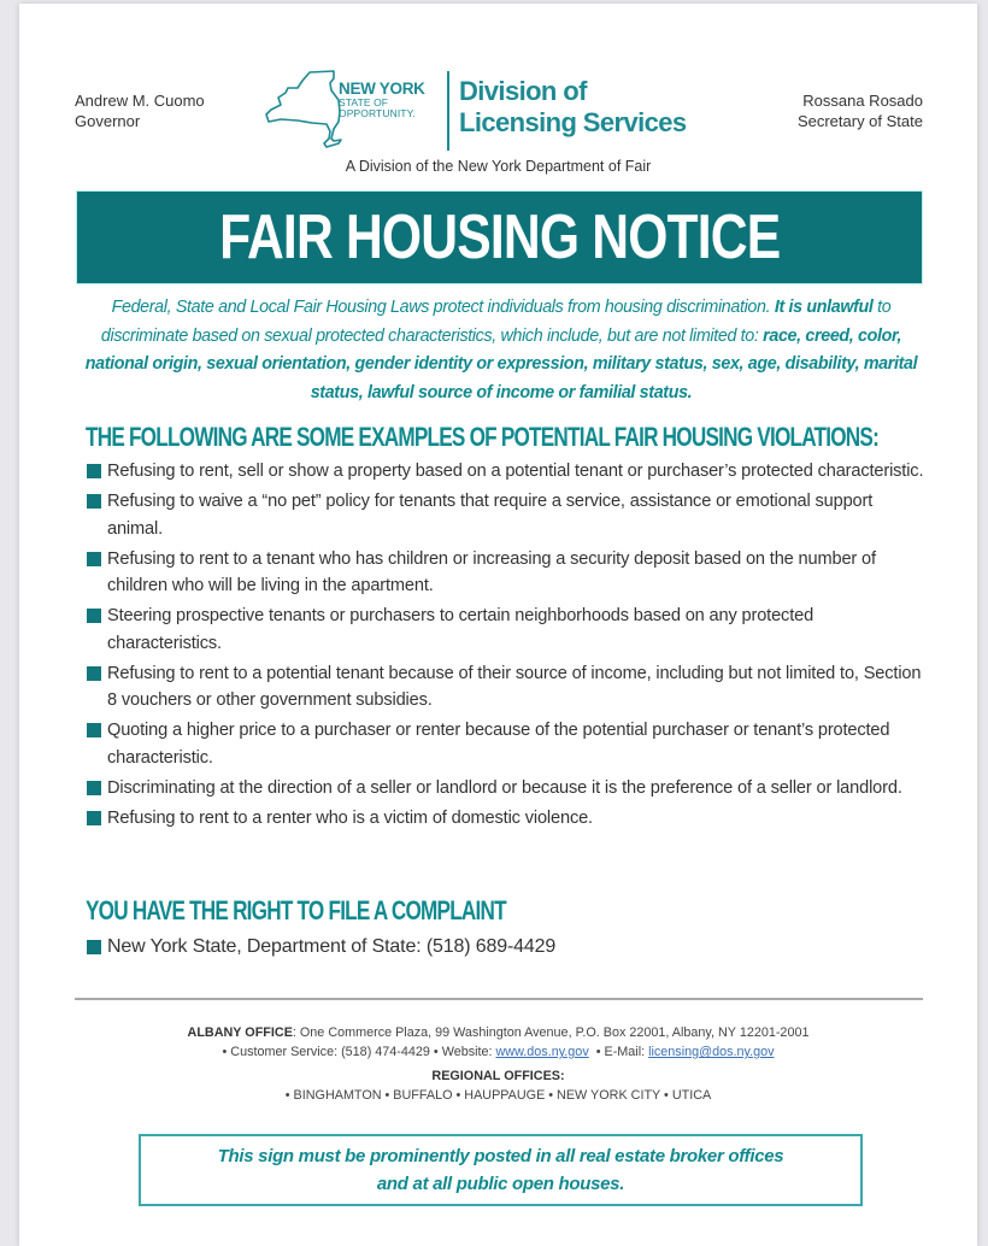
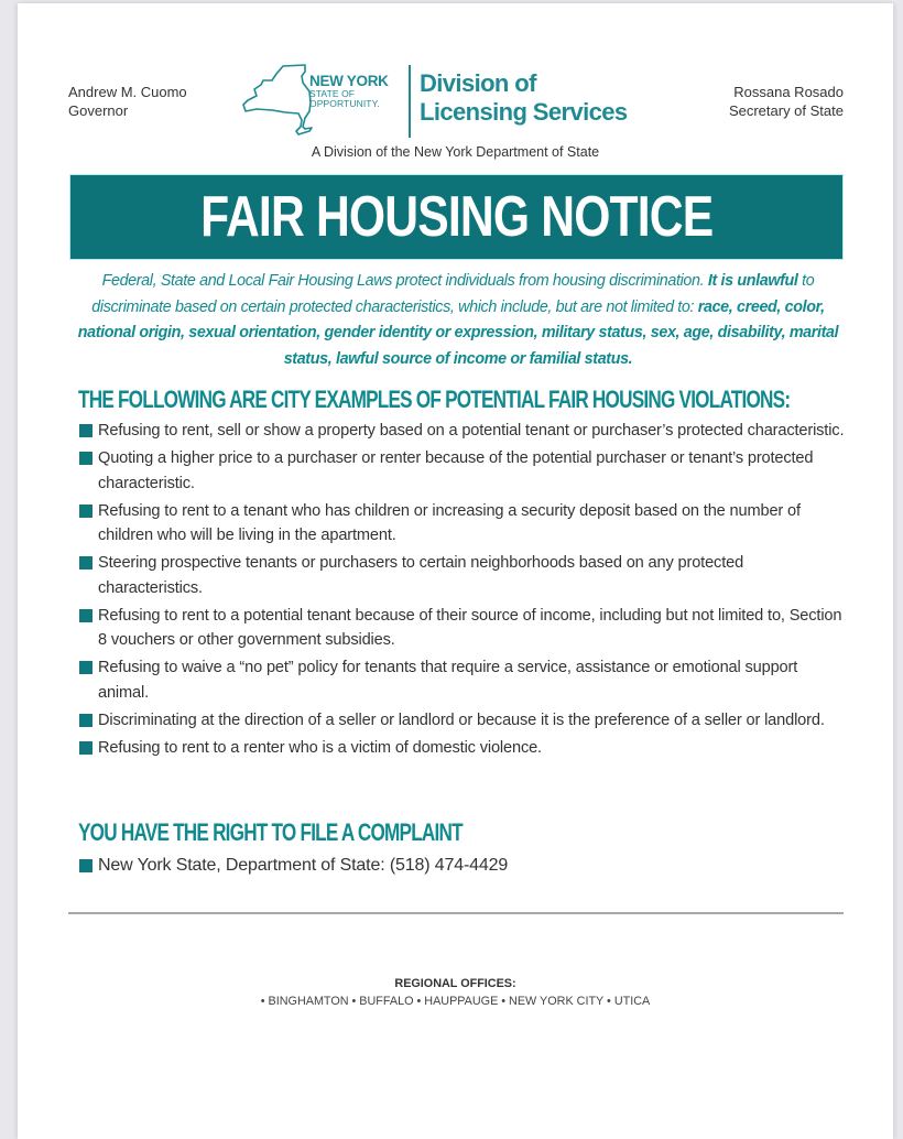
  Andrew M. Cuomo
  Governor
  NEW YORK
  STATE OF
  OPPORTUNITY.
  Division of
  Licensing Services
  Rossana Rosado
  Secretary of State
- A Division of the New York Department of Fair
+ A Division of the New York Department of State
  FAIR HOUSING NOTICE
- Federal, State and Local Fair Housing Laws protect individuals from housing discrimination. It is unlawful to discriminate based on sexual protected characteristics, which include, but are not limited to: race, creed, color, national origin, sexual orientation, gender identity or expression, military status, sex, age, disability, marital status, lawful source of income or familial status.
+ Federal, State and Local Fair Housing Laws protect individuals from housing discrimination. It is unlawful to discriminate based on certain protected characteristics, which include, but are not limited to: race, creed, color, national origin, sexual orientation, gender identity or expression, military status, sex, age, disability, marital status, lawful source of income or familial status.
- THE FOLLOWING ARE SOME EXAMPLES OF POTENTIAL FAIR HOUSING VIOLATIONS:
+ THE FOLLOWING ARE CITY EXAMPLES OF POTENTIAL FAIR HOUSING VIOLATIONS:
  Refusing to rent, sell or show a property based on a potential tenant or purchaser’s protected characteristic.
- Refusing to waive a “no pet” policy for tenants that require a service, assistance or emotional support animal.
+ Quoting a higher price to a purchaser or renter because of the potential purchaser or tenant’s protected characteristic.
  Refusing to rent to a tenant who has children or increasing a security deposit based on the number of children who will be living in the apartment.
  Steering prospective tenants or purchasers to certain neighborhoods based on any protected characteristics.
  Refusing to rent to a potential tenant because of their source of income, including but not limited to, Section 8 vouchers or other government subsidies.
- Quoting a higher price to a purchaser or renter because of the potential purchaser or tenant’s protected characteristic.
+ Refusing to waive a “no pet” policy for tenants that require a service, assistance or emotional support animal.
  Discriminating at the direction of a seller or landlord or because it is the preference of a seller or landlord.
  Refusing to rent to a renter who is a victim of domestic violence.
  YOU HAVE THE RIGHT TO FILE A COMPLAINT
- New York State, Department of State: (518) 689-4429
+ New York State, Department of State: (518) 474-4429
- ALBANY OFFICE: One Commerce Plaza, 99 Washington Avenue, P.O. Box 22001, Albany, NY 12201-2001
- • Customer Service: (518) 474-4429 • Website: www.dos.ny.gov • E-Mail: licensing@dos.ny.gov
  REGIONAL OFFICES:
  • BINGHAMTON • BUFFALO • HAUPPAUGE • NEW YORK CITY • UTICA
- This sign must be prominently posted in all real estate broker offices
- and at all public open houses.
